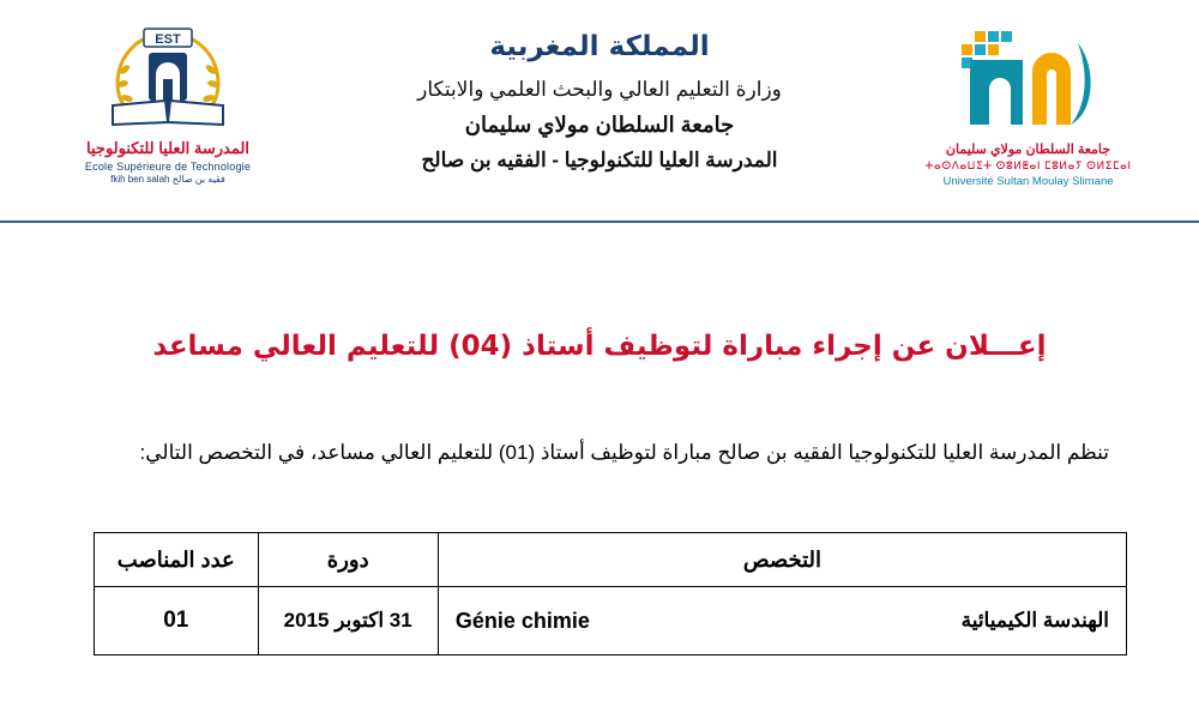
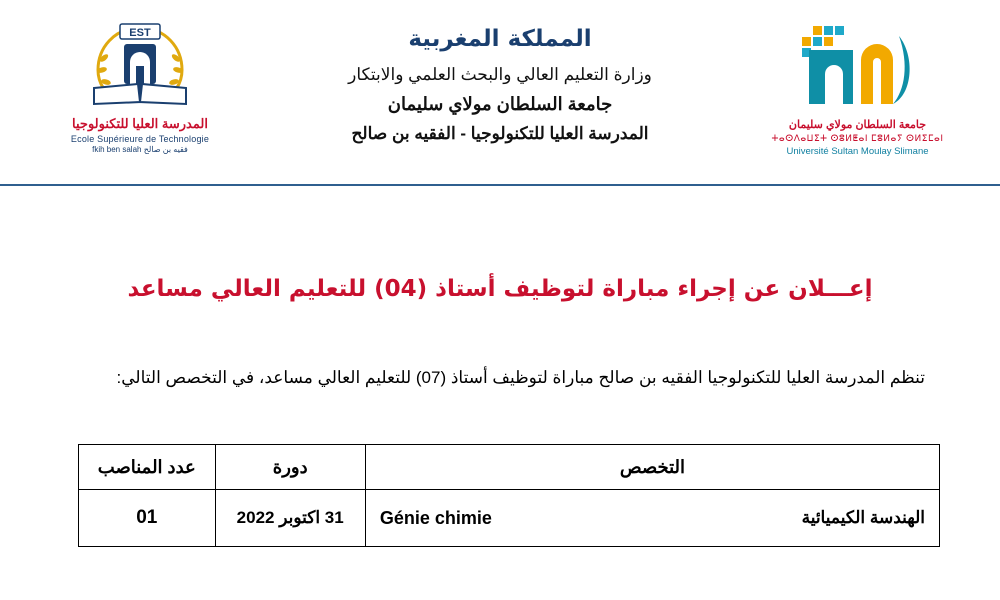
  EST
  المدرسة العليا للتكنولوجيا
  Ecole Supérieure de Technologie
  فقيه بن صالح fkih ben salah
  المملكة المغربية
  وزارة التعليم العالي والبحث العلمي والابتكار
  جامعة السلطان مولاي سليمان
  المدرسة العليا للتكنولوجيا - الفقيه بن صالح
  جامعة السلطان مولاي سليمان
  ⵜⴰⵙⴷⴰⵡⵉⵜ ⵙⵓⵍⵟⴰⵏ ⵎⵓⵍⴰⵢ ⵙⵍⵉⵎⴰⵏ
  Université Sultan Moulay Slimane
  إعـــلان عن إجراء مباراة لتوظيف أستاذ (04) للتعليم العالي مساعد
- تنظم المدرسة العليا للتكنولوجيا الفقيه بن صالح مباراة لتوظيف أستاذ (01) للتعليم العالي مساعد، في التخصص التالي:
+ تنظم المدرسة العليا للتكنولوجيا الفقيه بن صالح مباراة لتوظيف أستاذ (07) للتعليم العالي مساعد، في التخصص التالي:
  التخصص	دورة	عدد المناصب
- الهندسة الكيميائية Génie chimie	31 اكتوبر 2015	01
+ الهندسة الكيميائية Génie chimie	31 اكتوبر 2022	01
